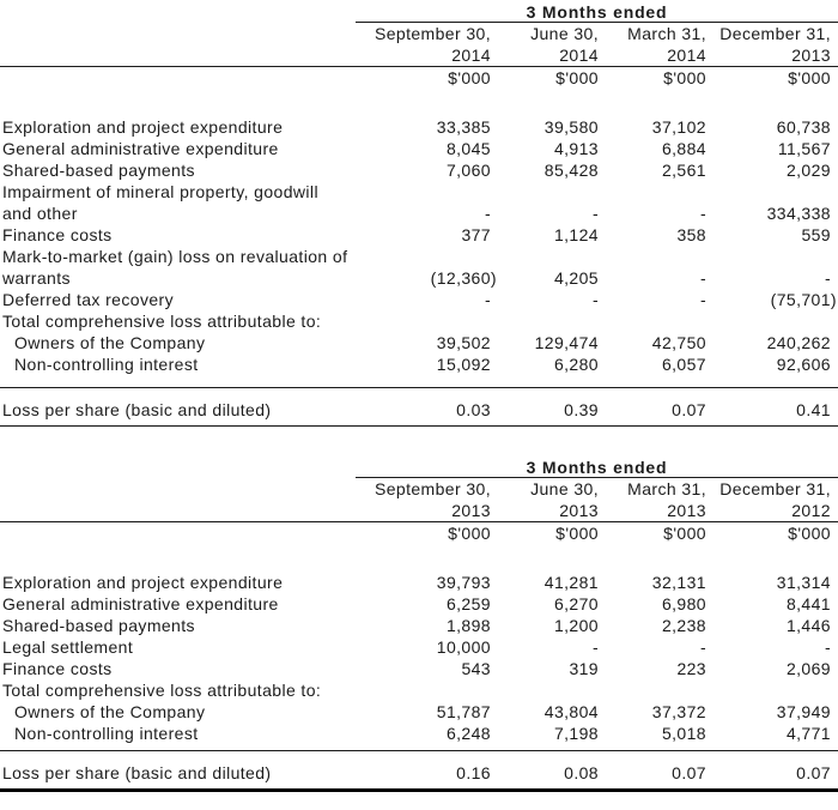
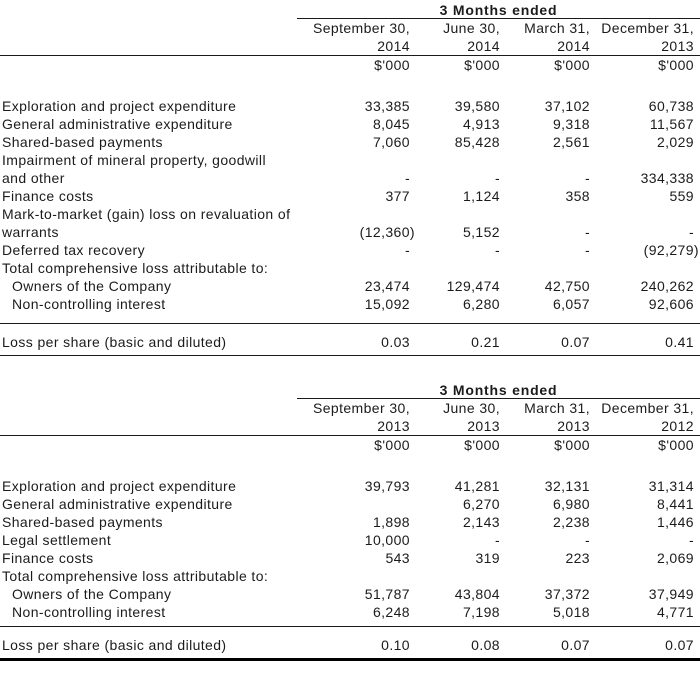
  3 Months ended
  September 30,
  June 30,
  March 31,
  December 31,
  2014
  2014
  2014
  2013
  $'000
  $'000
  $'000
  $'000
  Exploration and project expenditure
  33,385
  39,580
  37,102
  60,738
  General administrative expenditure
  8,045
  4,913
- 6,884
+ 9,318
  11,567
  Shared-based payments
  7,060
  85,428
  2,561
  2,029
  Impairment of mineral property, goodwill
  and other
  -
  -
  -
  334,338
  Finance costs
  377
  1,124
  358
  559
  Mark-to-market (gain) loss on revaluation of
  warrants
  (12,360)
- 4,205
+ 5,152
  -
  -
  Deferred tax recovery
  -
  -
  -
- (75,701)
+ (92,279)
  Total comprehensive loss attributable to:
  Owners of the Company
- 39,502
+ 23,474
  129,474
  42,750
  240,262
  Non-controlling interest
  15,092
  6,280
  6,057
  92,606
  Loss per share (basic and diluted)
  0.03
- 0.39
+ 0.21
  0.07
  0.41
  3 Months ended
  September 30,
  June 30,
  March 31,
  December 31,
  2013
  2013
  2013
  2012
  $'000
  $'000
  $'000
  $'000
  Exploration and project expenditure
  39,793
  41,281
  32,131
  31,314
  General administrative expenditure
- 6,259
  6,270
  6,980
  8,441
  Shared-based payments
  1,898
- 1,200
+ 2,143
  2,238
  1,446
  Legal settlement
  10,000
  -
  -
  -
  Finance costs
  543
  319
  223
  2,069
  Total comprehensive loss attributable to:
  Owners of the Company
  51,787
  43,804
  37,372
  37,949
  Non-controlling interest
  6,248
  7,198
  5,018
  4,771
  Loss per share (basic and diluted)
- 0.16
+ 0.10
  0.08
  0.07
  0.07
